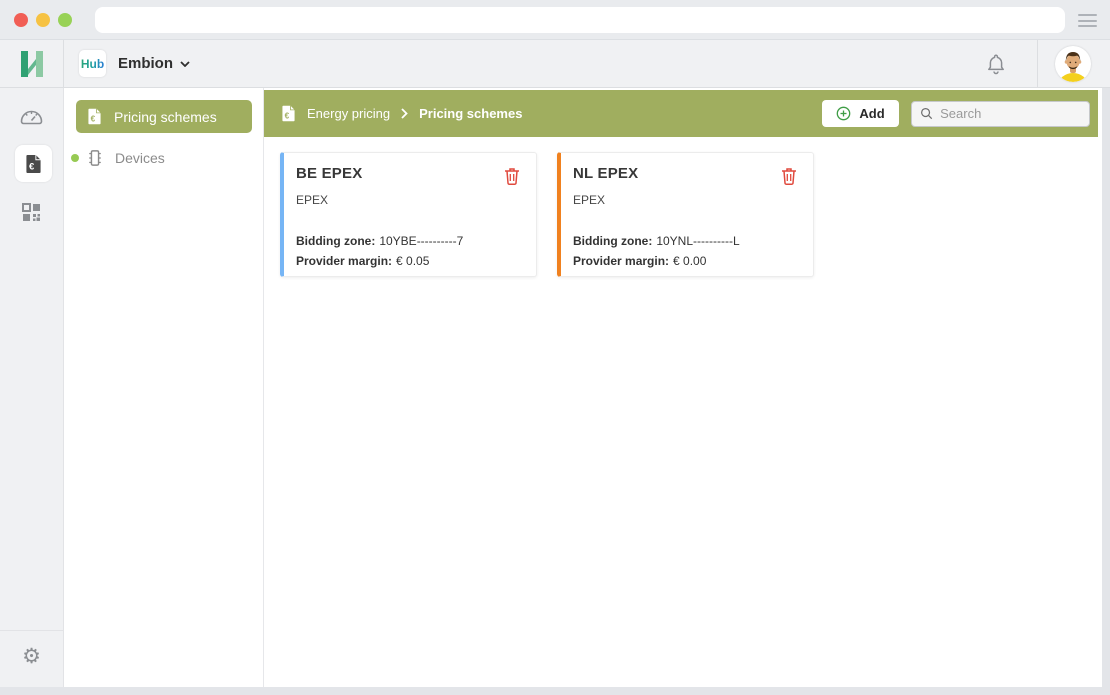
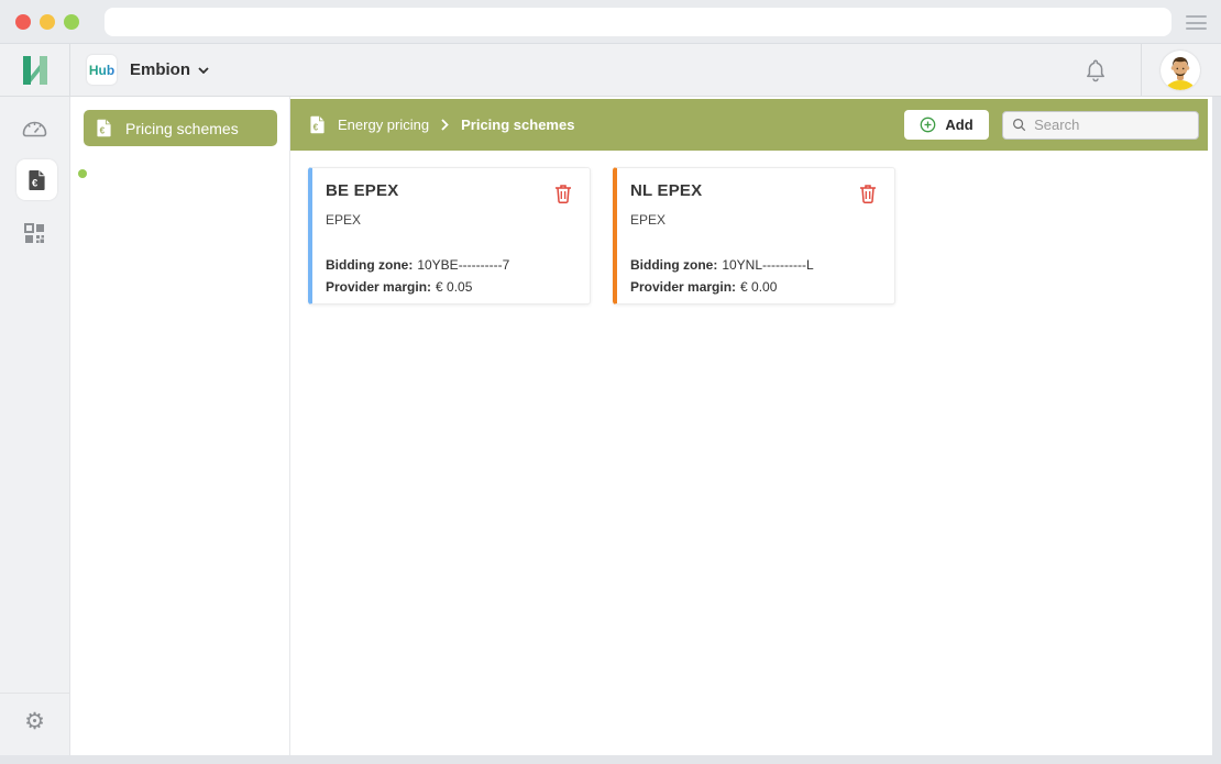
  Hub
  Embion
  €
  ⚙
  €
  Pricing schemes
- Devices
  €
  Energy pricing
  Pricing schemes
  Add
  Search
  BE EPEX
  EPEX
  Bidding zone: 10YBE----------7
  Provider margin: € 0.05
  NL EPEX
  EPEX
  Bidding zone: 10YNL----------L
  Provider margin: € 0.00
